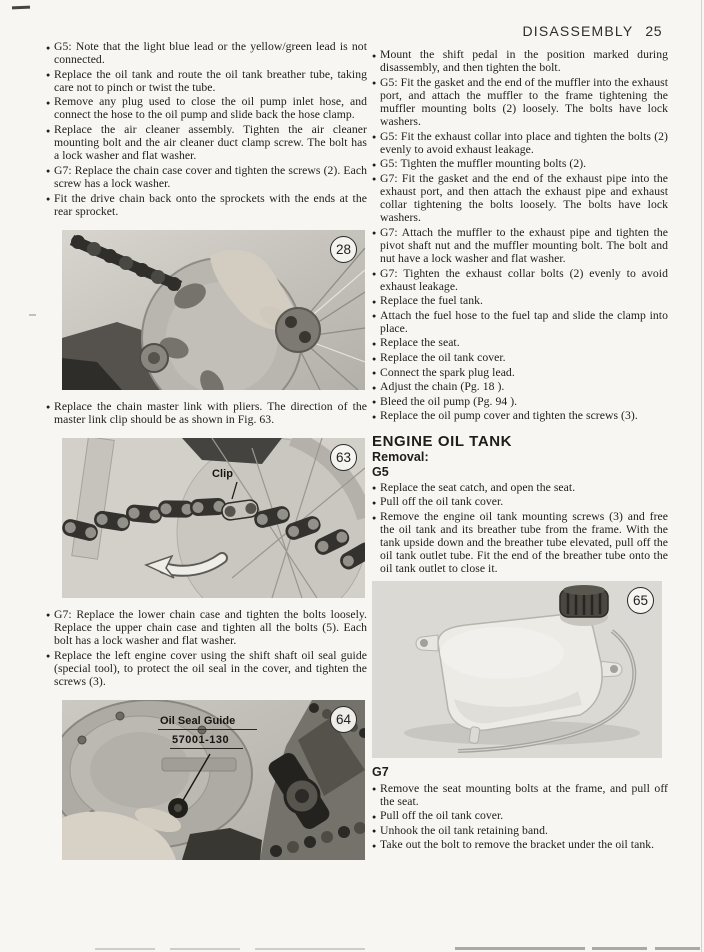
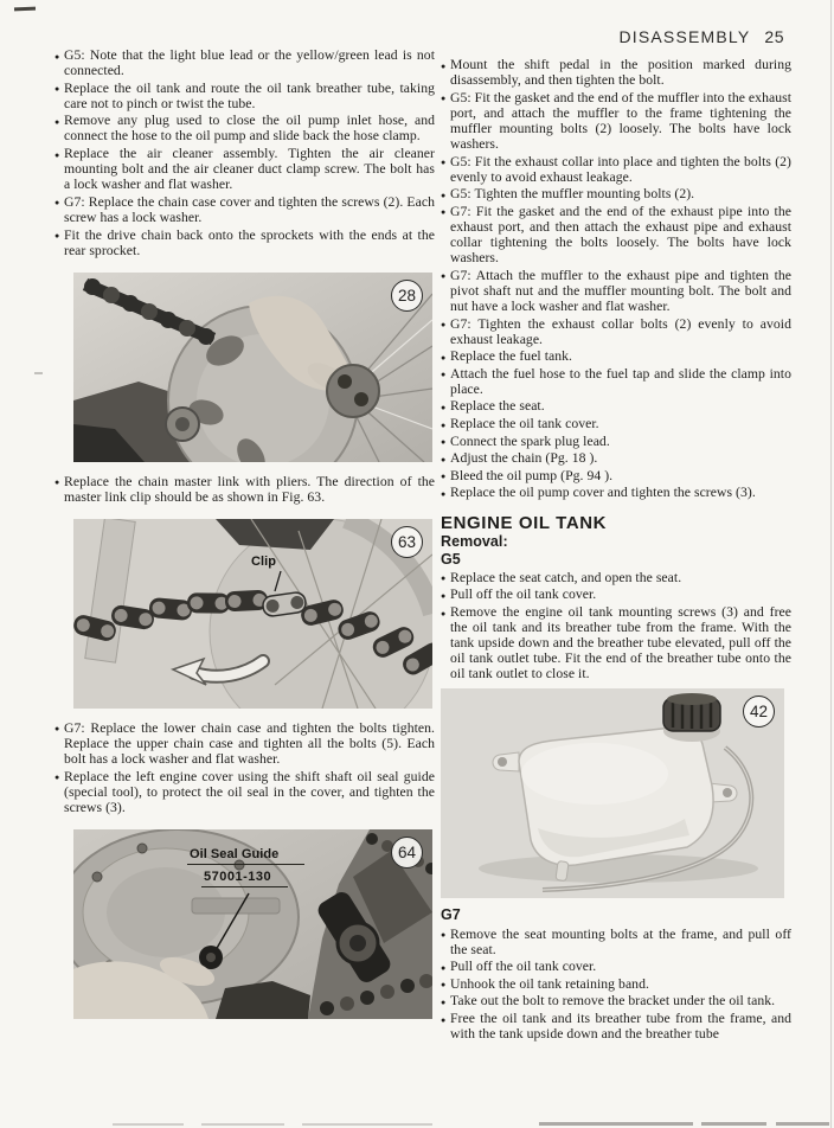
  DISASSEMBLY 25
  G5: Note that the light blue lead or the yellow/green lead is not connected.
  Replace the oil tank and route the oil tank breather tube, taking care not to pinch or twist the tube.
  Remove any plug used to close the oil pump inlet hose, and connect the hose to the oil pump and slide back the hose clamp.
  Replace the air cleaner assembly. Tighten the air cleaner mounting bolt and the air cleaner duct clamp screw. The bolt has a lock washer and flat washer.
  G7: Replace the chain case cover and tighten the screws (2). Each screw has a lock washer.
  Fit the drive chain back onto the sprockets with the ends at the rear sprocket.
  28
  Replace the chain master link with pliers. The direction of the master link clip should be as shown in Fig. 63.
  Clip
  63
- G7: Replace the lower chain case and tighten the bolts loosely. Replace the upper chain case and tighten all the bolts (5). Each bolt has a lock washer and flat washer.
+ G7: Replace the lower chain case and tighten the bolts tighten. Replace the upper chain case and tighten all the bolts (5). Each bolt has a lock washer and flat washer.
  Replace the left engine cover using the shift shaft oil seal guide (special tool), to protect the oil seal in the cover, and tighten the screws (3).
  Oil Seal Guide
  57001-130
  64
  Mount the shift pedal in the position marked during disassembly, and then tighten the bolt.
  G5: Fit the gasket and the end of the muffler into the exhaust port, and attach the muffler to the frame tightening the muffler mounting bolts (2) loosely. The bolts have lock washers.
  G5: Fit the exhaust collar into place and tighten the bolts (2) evenly to avoid exhaust leakage.
  G5: Tighten the muffler mounting bolts (2).
  G7: Fit the gasket and the end of the exhaust pipe into the exhaust port, and then attach the exhaust pipe and exhaust collar tightening the bolts loosely. The bolts have lock washers.
  G7: Attach the muffler to the exhaust pipe and tighten the pivot shaft nut and the muffler mounting bolt. The bolt and nut have a lock washer and flat washer.
  G7: Tighten the exhaust collar bolts (2) evenly to avoid exhaust leakage.
  Replace the fuel tank.
  Attach the fuel hose to the fuel tap and slide the clamp into place.
  Replace the seat.
  Replace the oil tank cover.
  Connect the spark plug lead.
  Adjust the chain (Pg. 18 ).
  Bleed the oil pump (Pg. 94 ).
  Replace the oil pump cover and tighten the screws (3).
  ENGINE OIL TANK
  Removal:
  G5
  Replace the seat catch, and open the seat.
  Pull off the oil tank cover.
  Remove the engine oil tank mounting screws (3) and free the oil tank and its breather tube from the frame. With the tank upside down and the breather tube elevated, pull off the oil tank outlet tube. Fit the end of the breather tube onto the oil tank outlet to close it.
- 65
+ 42
  G7
  Remove the seat mounting bolts at the frame, and pull off the seat.
  Pull off the oil tank cover.
  Unhook the oil tank retaining band.
  Take out the bolt to remove the bracket under the oil tank.
+ Free the oil tank and its breather tube from the frame, and with the tank upside down and the breather tube
